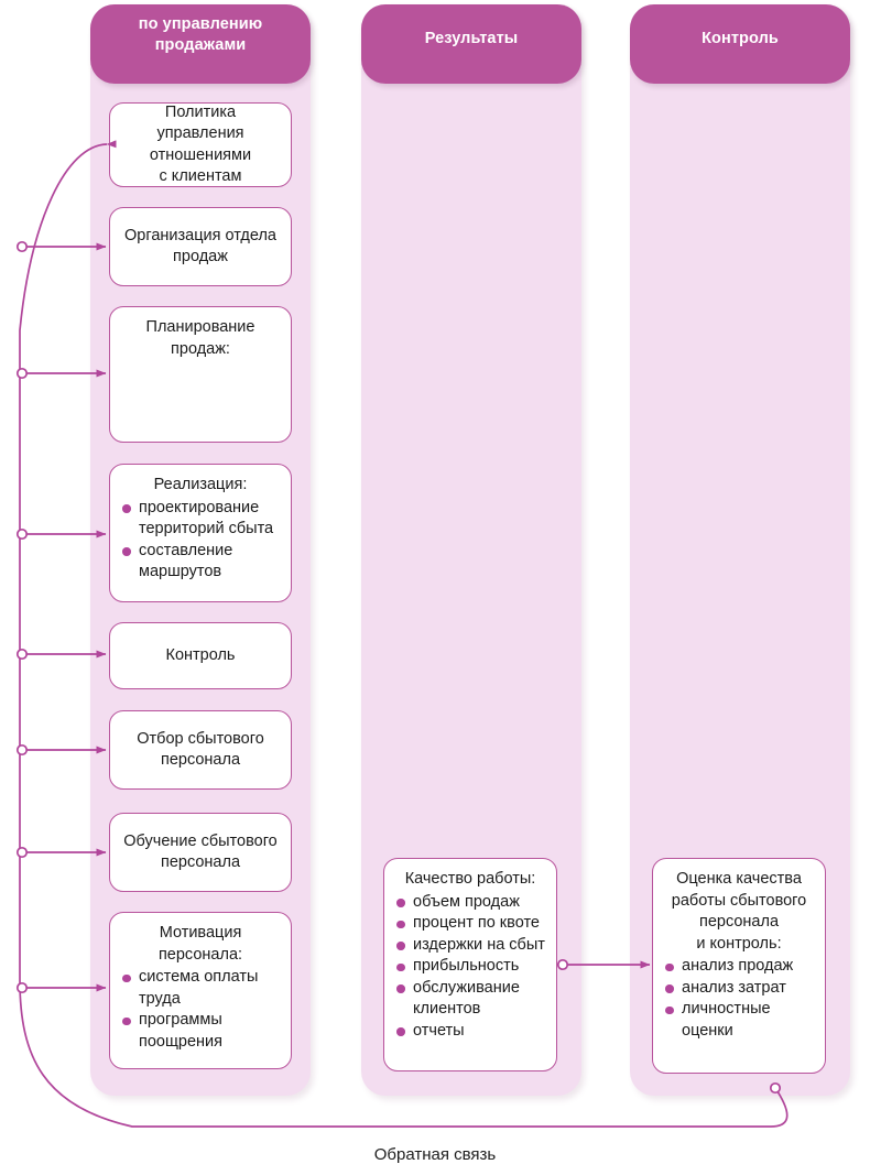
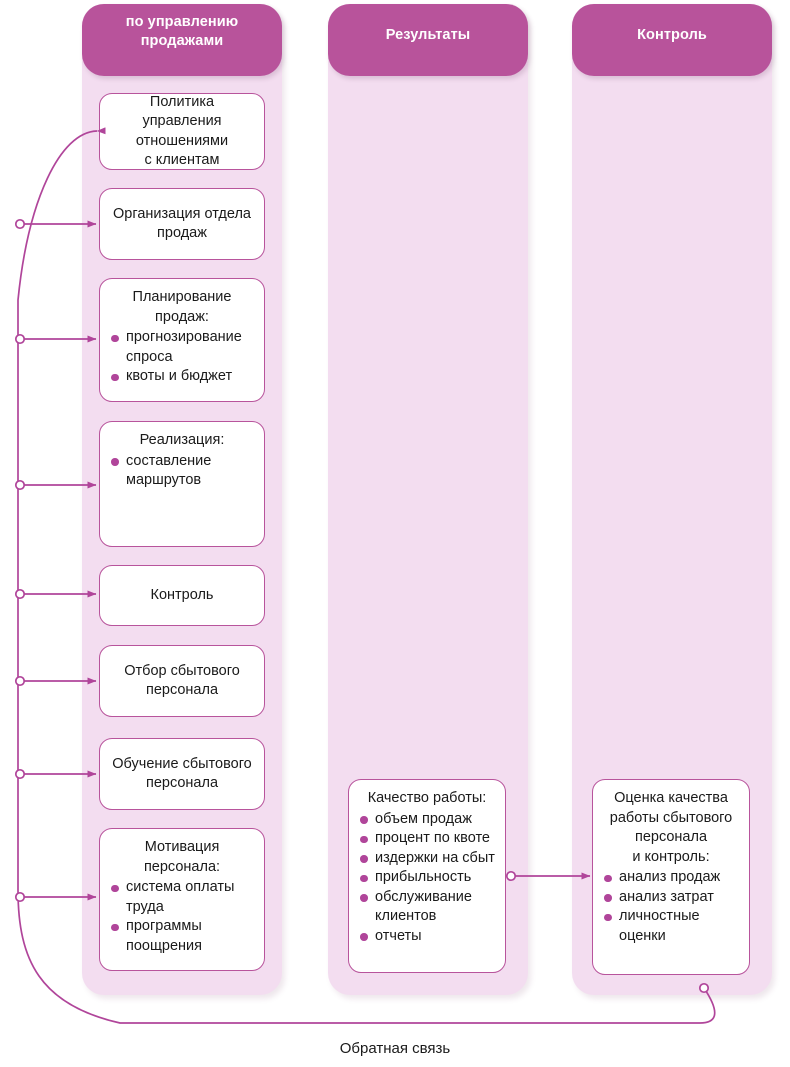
  по управлению
  продажами
  Политика управления
  отношениями
  с клиентам
  Организация отдела
  продаж
  Планирование
  продаж:
+ прогнозирование спроса
+ квоты и бюджет
  Реализация:
- проектирование территорий сбыта
  составление маршрутов
  Контроль
  Отбор сбытового
  персонала
  Обучение сбытового
  персонала
  Мотивация
  персонала:
  система оплаты труда
  программы поощрения
  Результаты
  Качество работы:
  объем продаж
  процент по квоте
  издержки на сбыт
  прибыльность
  обслуживание клиентов
  отчеты
  Контроль
  Оценка качества
  работы сбытового
  персонала
  и контроль:
  анализ продаж
  анализ затрат
  личностные оценки
  Обратная связь
